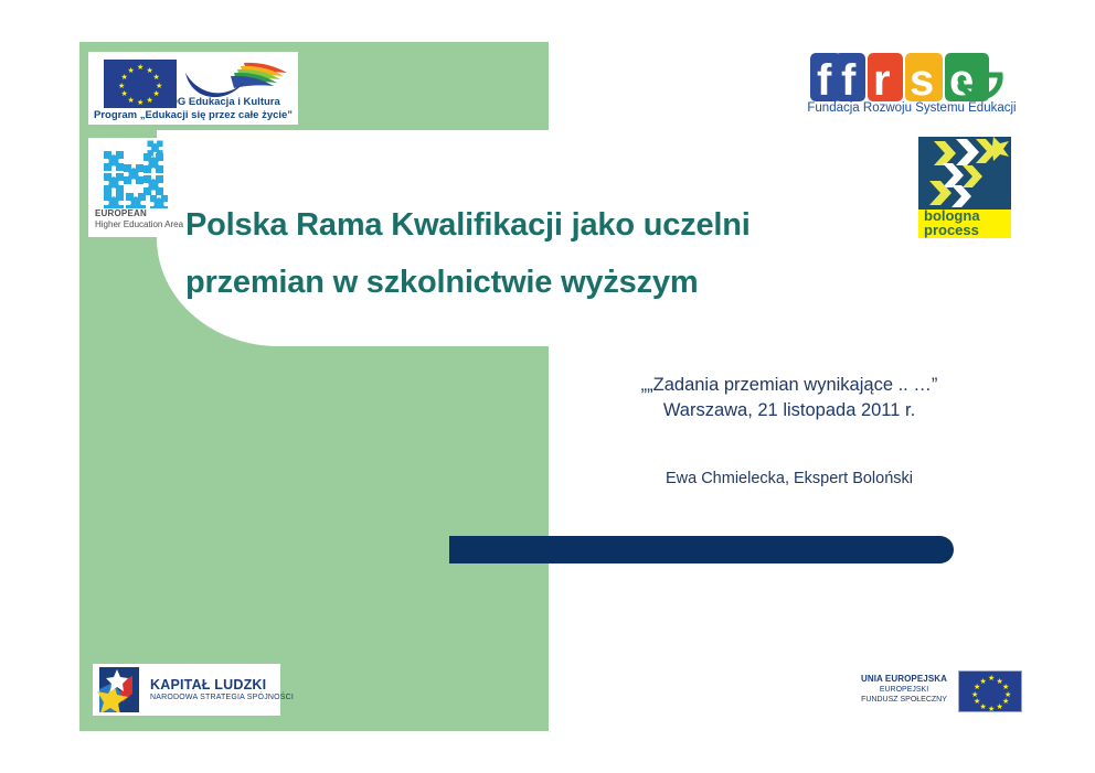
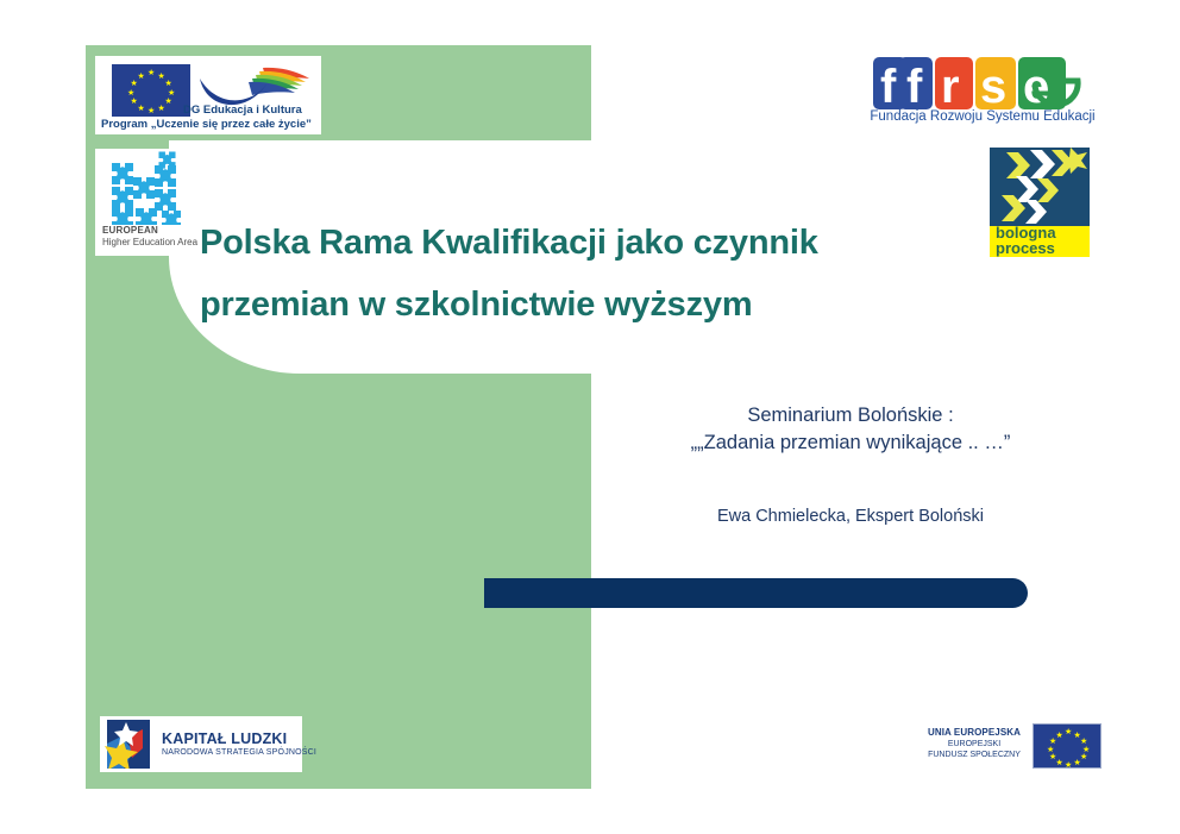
  DG Edukacja i Kultura
- Program „Edukacji się przez całe życie”
+ Program „Uczenie się przez całe życie”
  EUROPEAN
  Higher Education Area
  f
  f
  r
  s
  Fundacja Rozwoju Systemu Edukacji
  bologna
  process
- Polska Rama Kwalifikacji jako uczelni
+ Polska Rama Kwalifikacji jako czynnik
  przemian w szkolnictwie wyższym
+ Seminarium Bolońskie :
  „„Zadania przemian wynikające .. …”
- Warszawa, 21 listopada 2011 r.
  Ewa Chmielecka, Ekspert Boloński
  KAPITAŁ LUDZKI
  UNIA EUROPEJSKA
